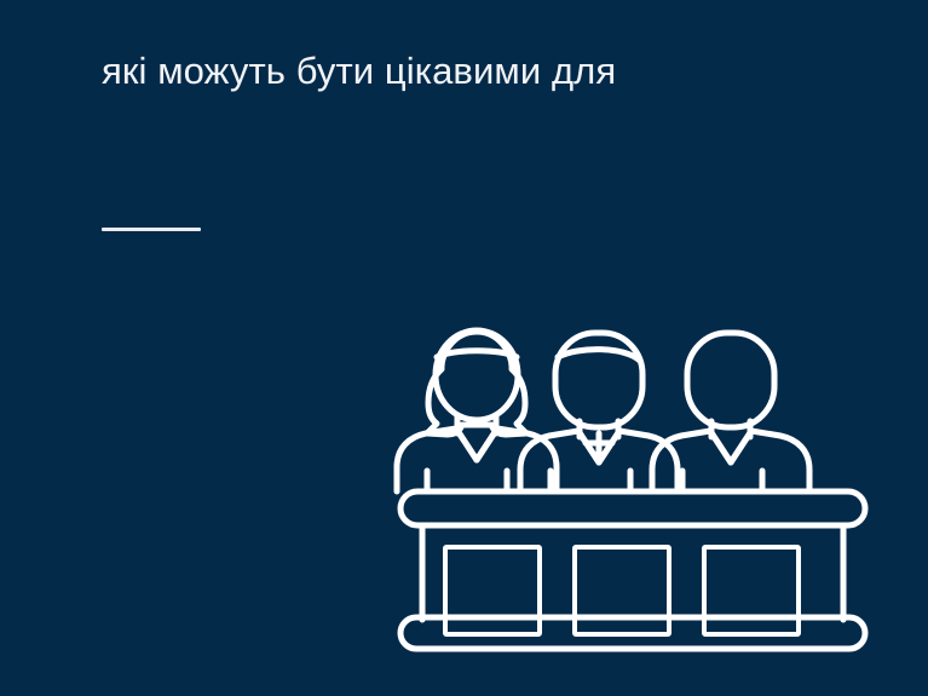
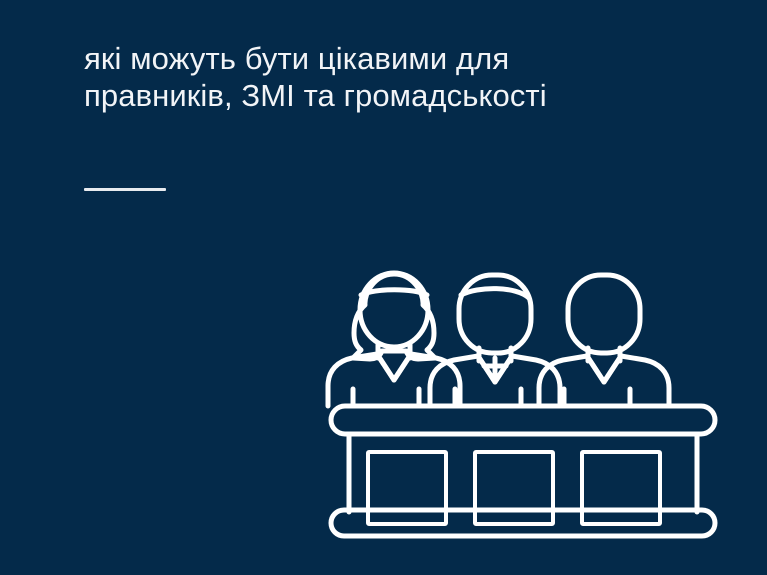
  які можуть бути цікавими для
+ правників, ЗМІ та громадськості
